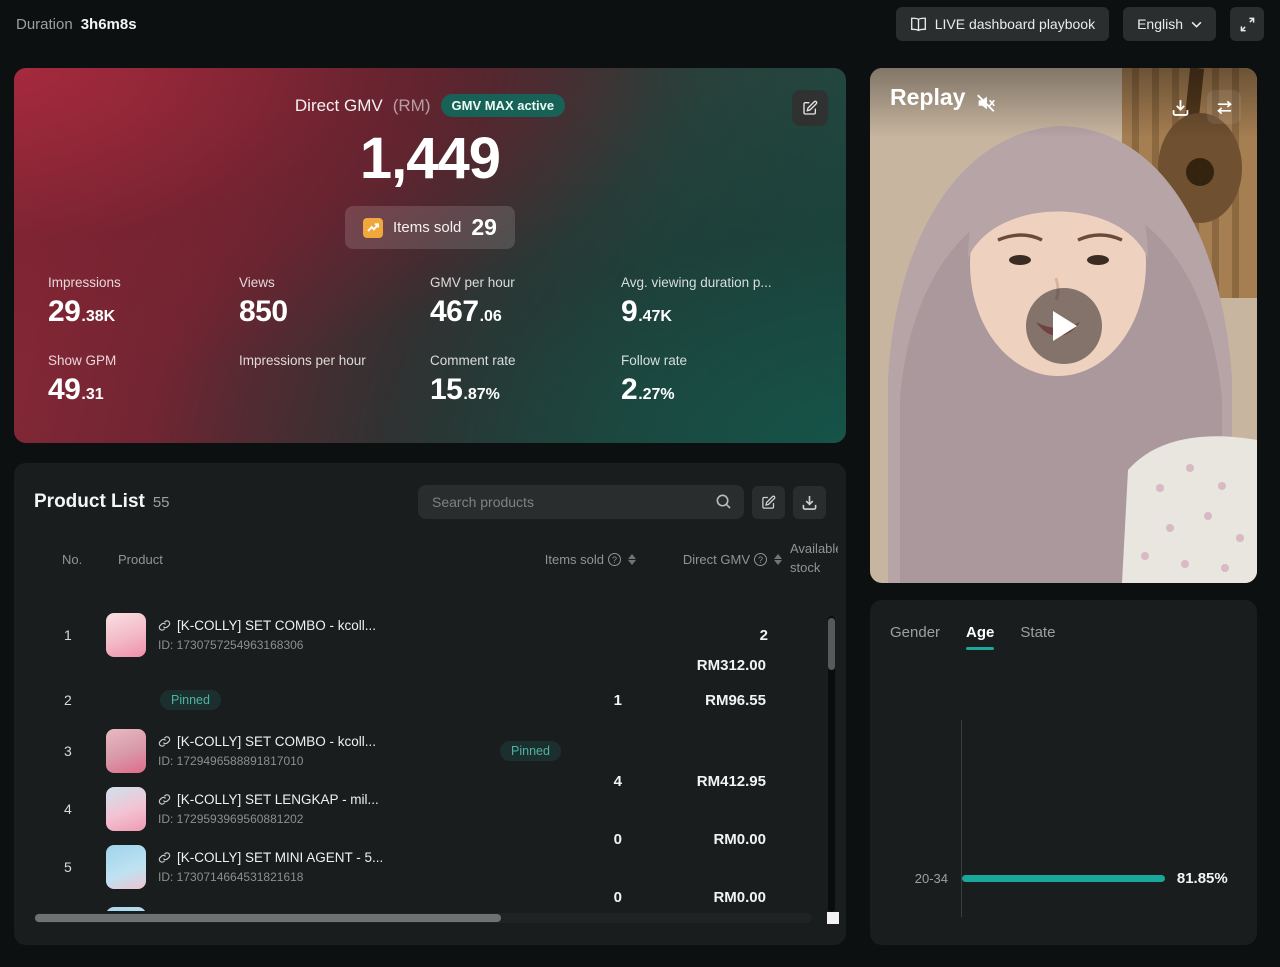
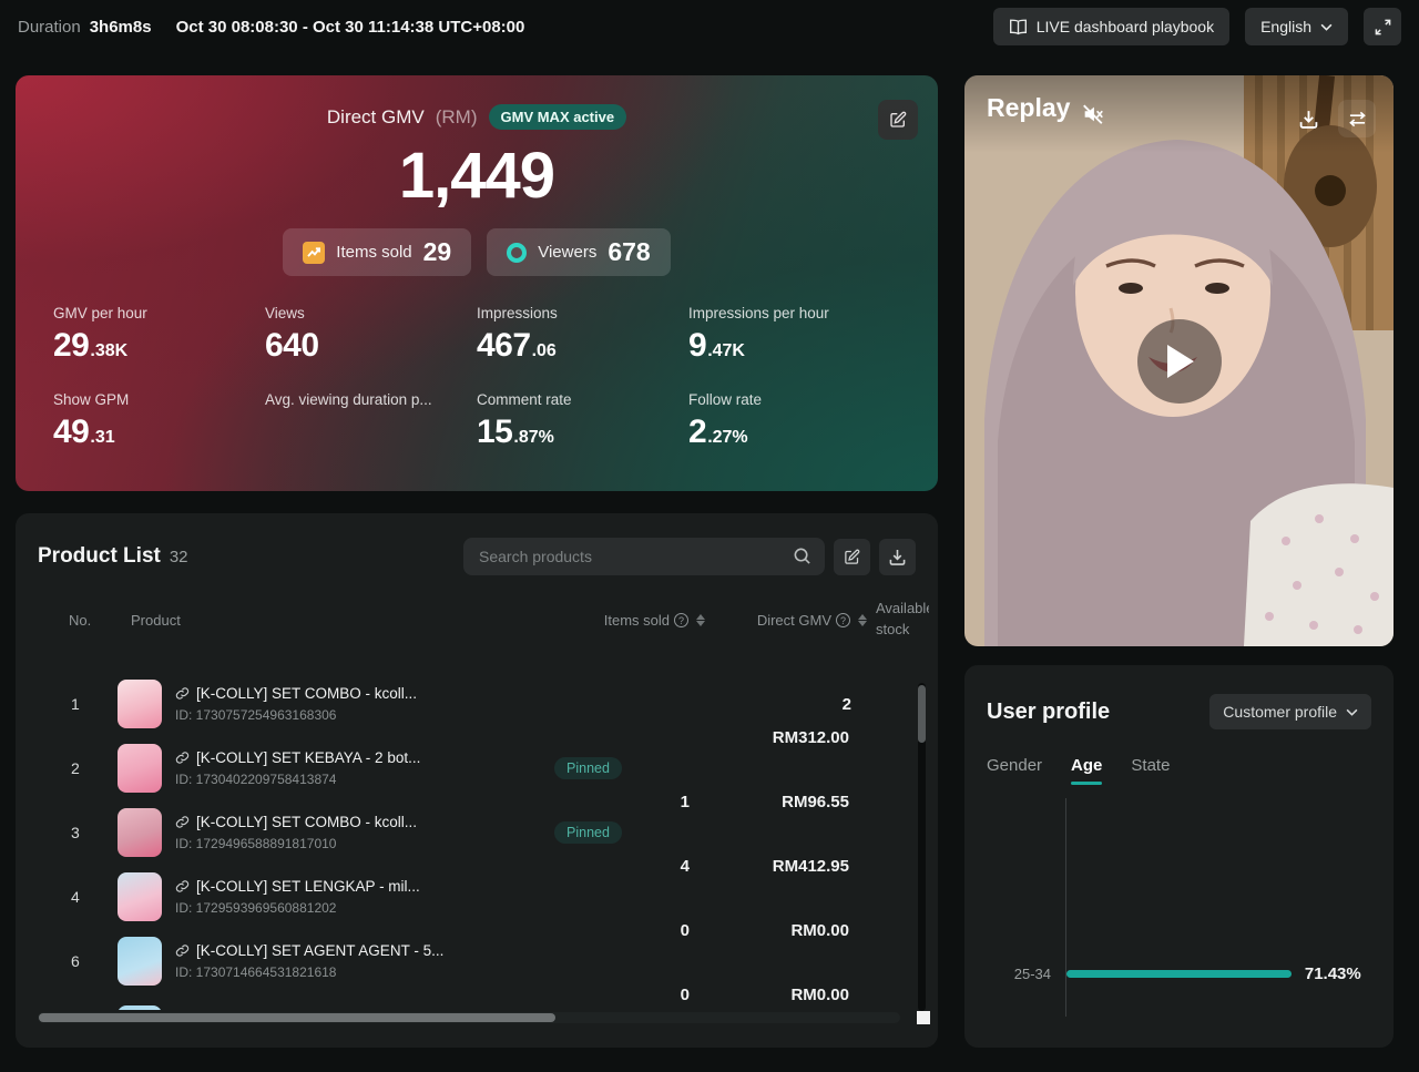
  Duration
  3h6m8s
+ Oct 30 08:08:30 - Oct 30 11:14:38 UTC+08:00
  LIVE dashboard playbook
  English
  Direct GMV
  (RM)
  GMV MAX active
  1,449
  Items sold
  29
+ Viewers
+ 678
- Impressions
+ GMV per hour
  29
  .38K
  Views
- 850
+ 640
- GMV per hour
+ Impressions
  467
  .06
- Avg. viewing duration p...
+ Impressions per hour
  9
  .47K
  Show GPM
  49
  .31
- Impressions per hour
+ Avg. viewing duration p...
  Comment rate
  15
  .87%
  Follow rate
  2
  .27%
  Product List
- 55
+ 32
  Search products
  No.
  Product
  Items sold
  ?
  Direct GMV
  ?
  Availabl stock
  1
  [K-COLLY] SET COMBO - kcoll...
  ID: 1730757254963168306
  2
  RM312.00
  2
+ [K-COLLY] SET KEBAYA - 2 bot...
+ ID: 1730402209758413874
  Pinned
  1
  RM96.55
  3
  [K-COLLY] SET COMBO - kcoll...
  ID: 1729496588891817010
  Pinned
  4
  RM412.95
  4
  [K-COLLY] SET LENGKAP - mil...
  ID: 1729593969560881202
  0
  RM0.00
- 5
+ 6
- [K-COLLY] SET MINI AGENT - 5...
+ [K-COLLY] SET AGENT AGENT - 5...
  ID: 1730714664531821618
  0
  RM0.00
  Replay
+ User profile
+ Customer profile
  Gender
  Age
  State
- 20-34
+ 25-34
- 81.85%
+ 71.43%
